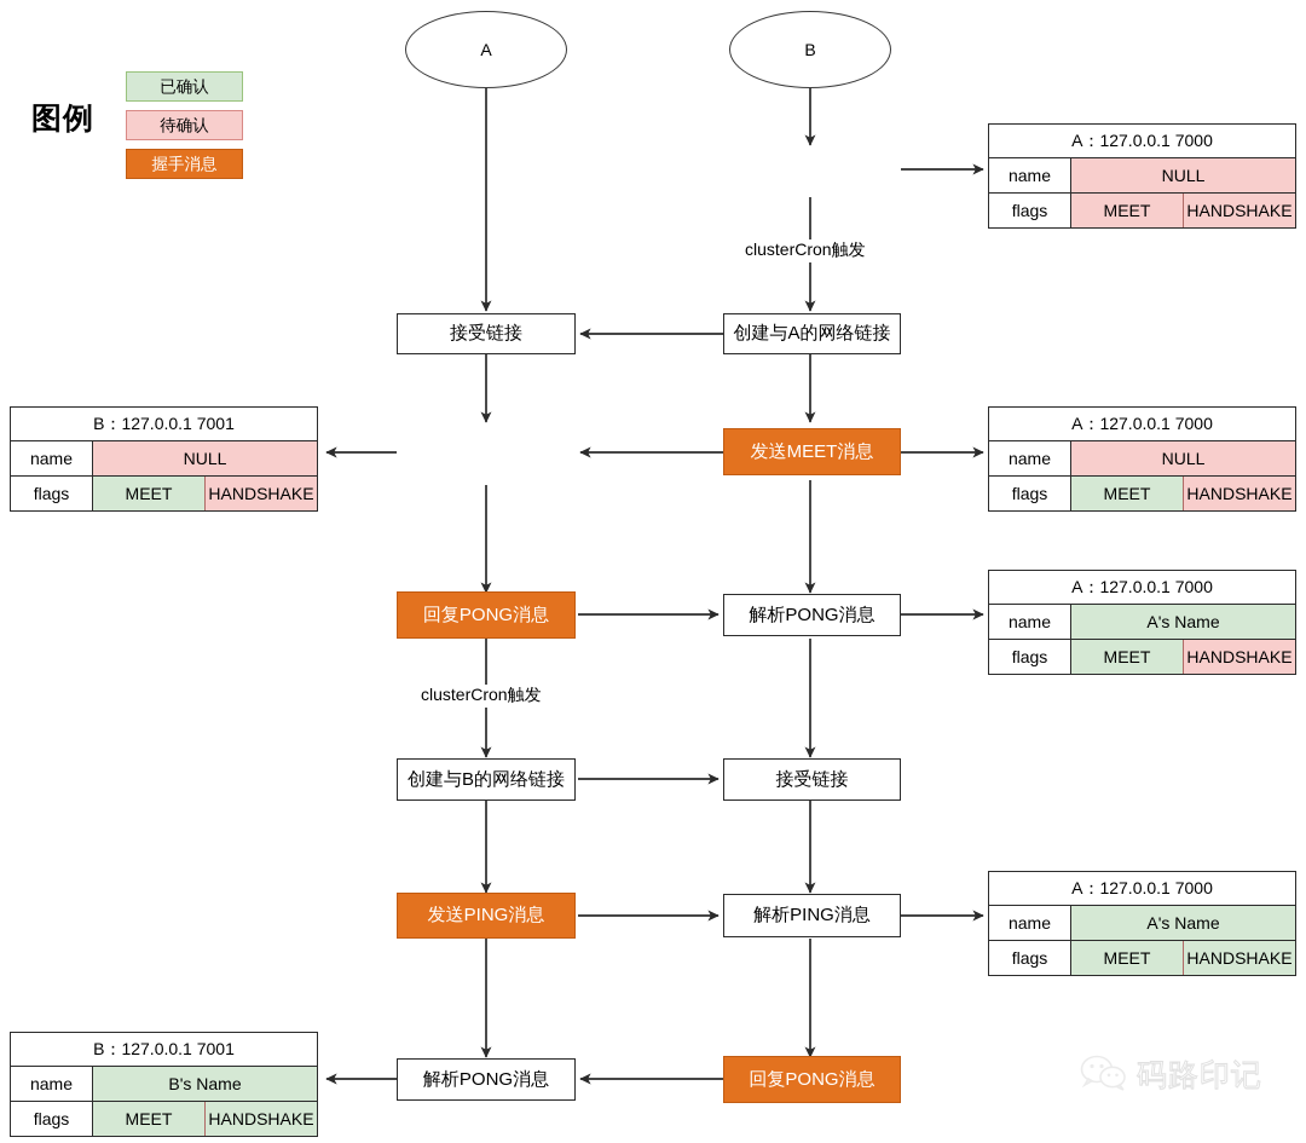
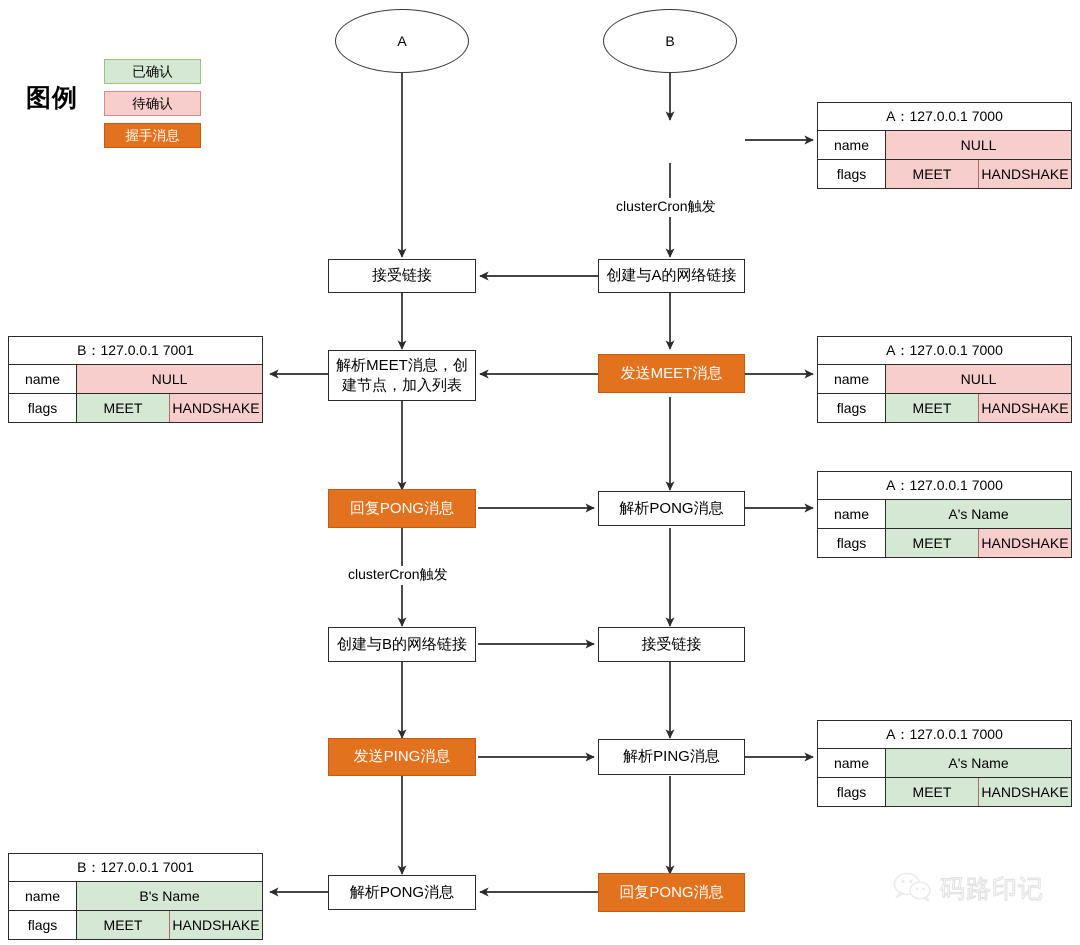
  图例
  已确认
  待确认
  握手消息
  A
  B
  创建与A的网络链接
  发送MEET消息
  解析PONG消息
  接受链接
  解析PING消息
  回复PONG消息
  接受链接
+ 解析MEET消息，创建节点，加入列表
  回复PONG消息
  创建与B的网络链接
  发送PING消息
  解析PONG消息
  clusterCron触发
  clusterCron触发
  A：127.0.0.1 7000
  name
  NULL
  flags
  MEET
  HANDSHAKE
  A：127.0.0.1 7000
  name
  NULL
  flags
  MEET
  HANDSHAKE
  A：127.0.0.1 7000
  name
  A's Name
  flags
  MEET
  HANDSHAKE
  A：127.0.0.1 7000
  name
  A's Name
  flags
  MEET
  HANDSHAKE
  B：127.0.0.1 7001
  name
  NULL
  flags
  MEET
  HANDSHAKE
  B：127.0.0.1 7001
  name
  B's Name
  flags
  MEET
  HANDSHAKE
  码路印记
